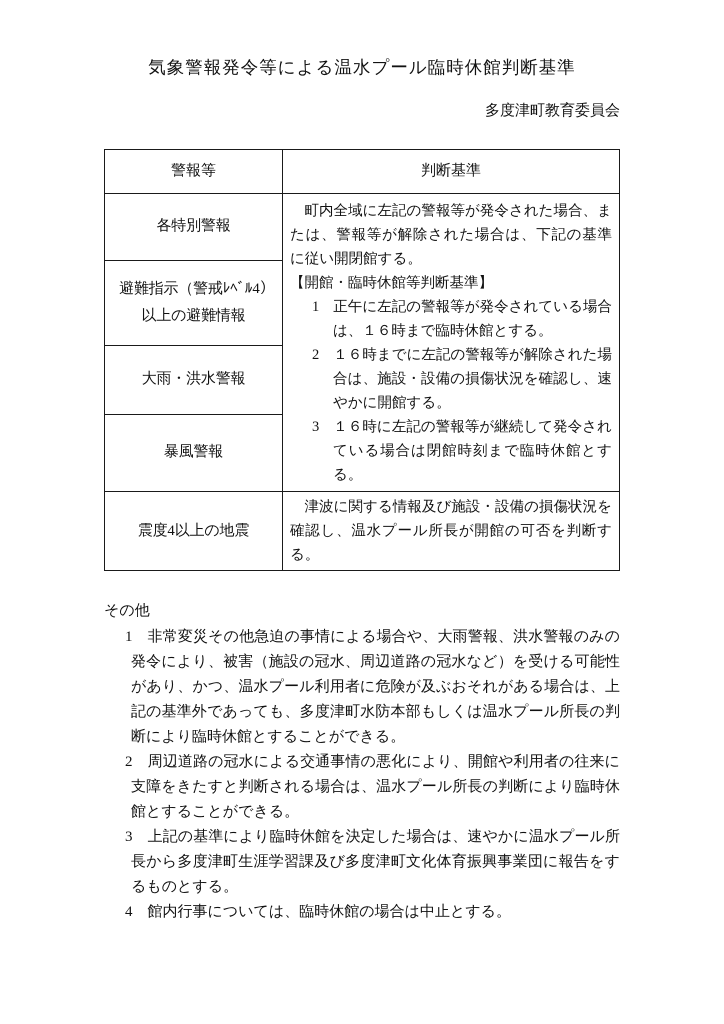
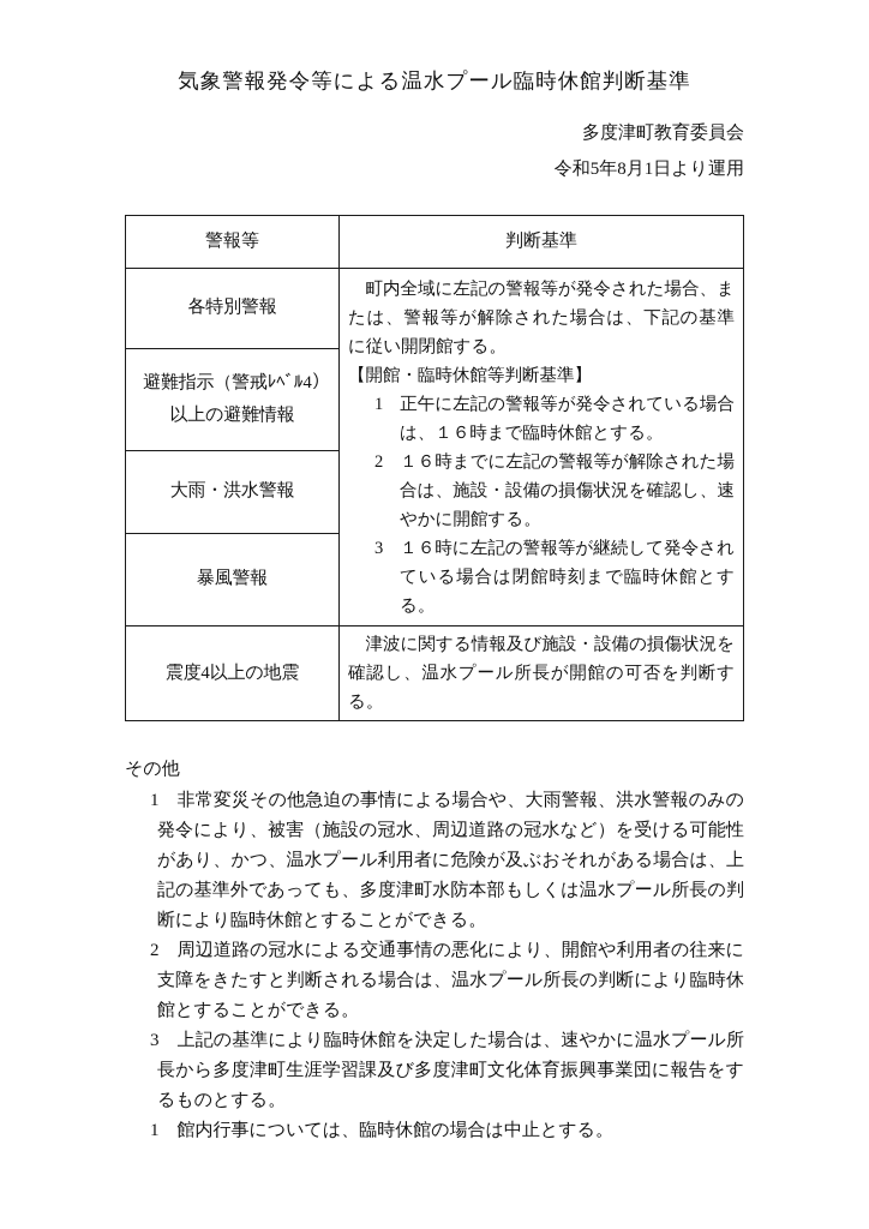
  気象警報発令等による温水プール臨時休館判断基準
  多度津町教育委員会
+ 令和5年8月1日より運用
  警報等	判断基準
  各特別警報	町内全域に左記の警報等が発令された場合、または、警報等が解除された場合は、下記の基準に従い開閉館する。 【開館・臨時休館等判断基準】 1 正午に左記の警報等が発令されている場合は、１６時まで臨時休館とする。 2 １６時までに左記の警報等が解除された場合は、施設・設備の損傷状況を確認し、速やかに開館する。 3 １６時に左記の警報等が継続して発令されている場合は閉館時刻まで臨時休館とする。
  避難指示（警戒ﾚﾍﾞﾙ4） 以上の避難情報
  大雨・洪水警報
  暴風警報
  震度4以上の地震	津波に関する情報及び施設・設備の損傷状況を確認し、温水プール所長が開館の可否を判断する。
  その他
  1 非常変災その他急迫の事情による場合や、大雨警報、洪水警報のみの発令により、被害（施設の冠水、周辺道路の冠水など）を受ける可能性があり、かつ、温水プール利用者に危険が及ぶおそれがある場合は、上記の基準外であっても、多度津町水防本部もしくは温水プール所長の判断により臨時休館とすることができる。
  2 周辺道路の冠水による交通事情の悪化により、開館や利用者の往来に支障をきたすと判断される場合は、温水プール所長の判断により臨時休館とすることができる。
  3 上記の基準により臨時休館を決定した場合は、速やかに温水プール所長から多度津町生涯学習課及び多度津町文化体育振興事業団に報告をするものとする。
- 4 館内行事については、臨時休館の場合は中止とする。
+ 1 館内行事については、臨時休館の場合は中止とする。
